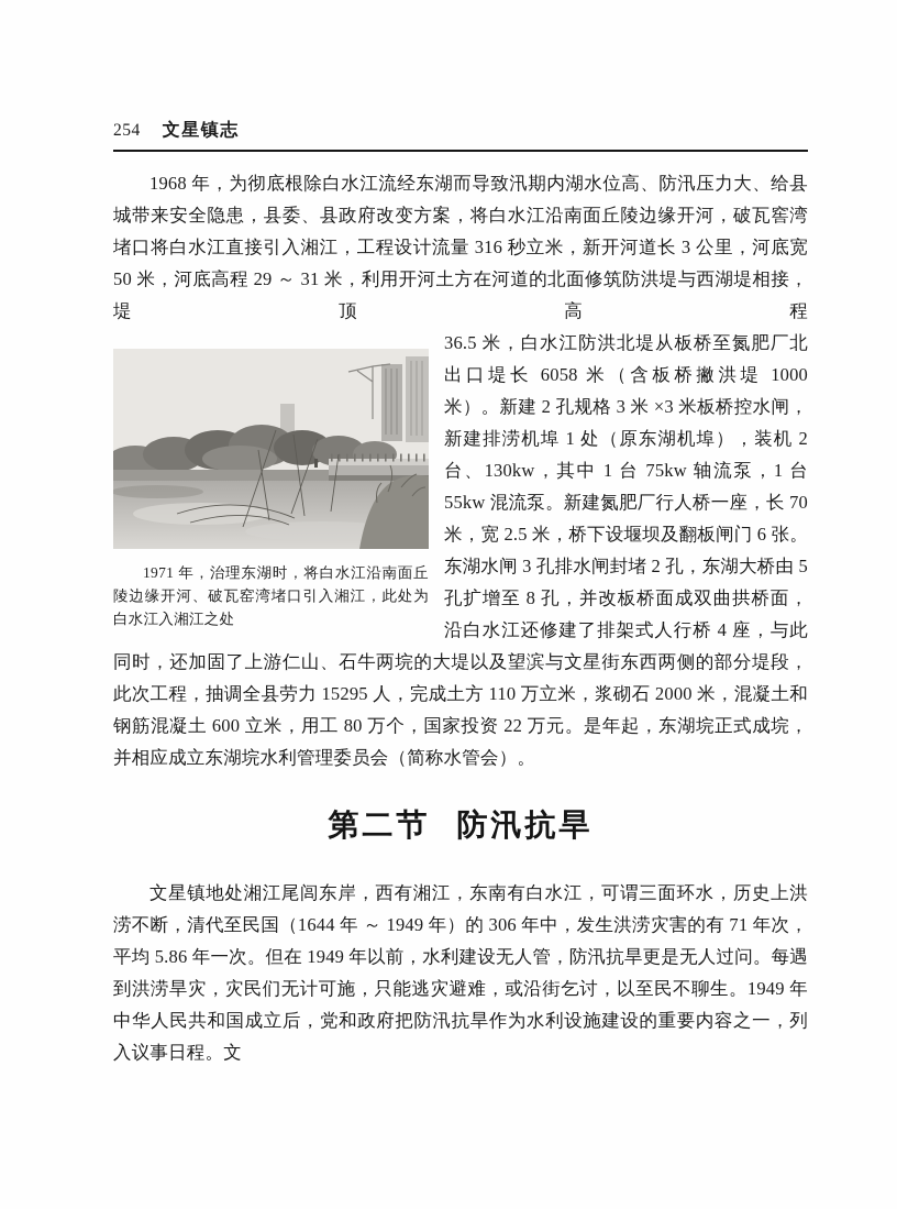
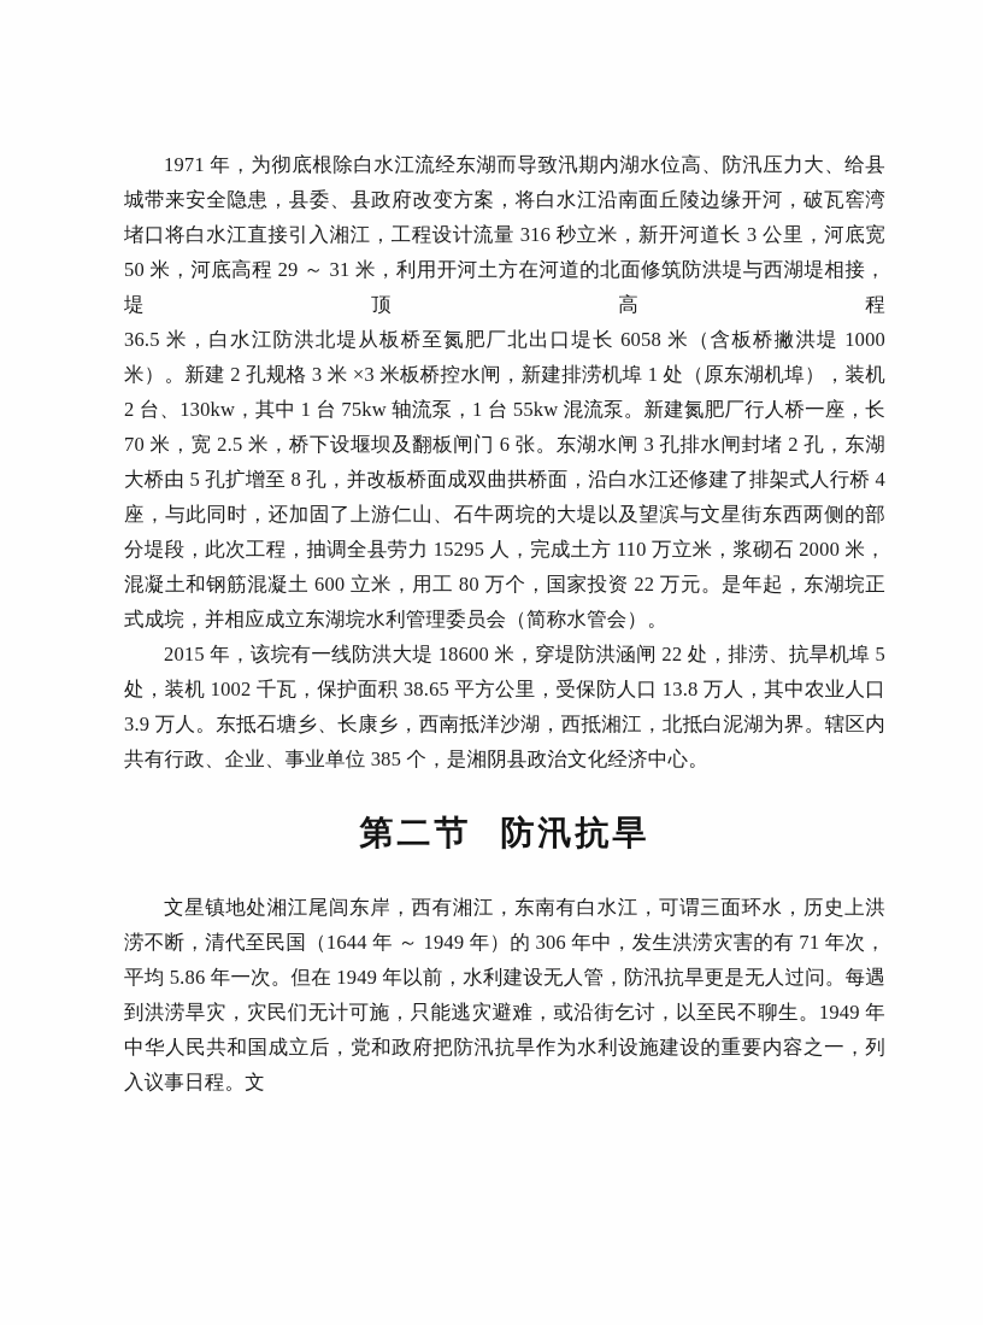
- 254
- 文星镇志
- 1968 年，为彻底根除白水江流经东湖而导致汛期内湖水位高、防汛压力大、给县城带来安全隐患，县委、县政府改变方案，将白水江沿南面丘陵边缘开河，破瓦窖湾堵口将白水江直接引入湘江，工程设计流量 316 秒立米，新开河道长 3 公里，河底宽 50 米，河底高程 29 ～ 31 米，利用开河土方在河道的北面修筑防洪堤与西湖堤相接，堤顶高程
+ 1971 年，为彻底根除白水江流经东湖而导致汛期内湖水位高、防汛压力大、给县城带来安全隐患，县委、县政府改变方案，将白水江沿南面丘陵边缘开河，破瓦窖湾堵口将白水江直接引入湘江，工程设计流量 316 秒立米，新开河道长 3 公里，河底宽 50 米，河底高程 29 ～ 31 米，利用开河土方在河道的北面修筑防洪堤与西湖堤相接，堤顶高程
- 1971 年，治理东湖时，将白水江沿南面丘陵边缘开河、破瓦窑湾堵口引入湘江，此处为白水江入湘江之处
  36.5 米，白水江防洪北堤从板桥至氮肥厂北出口堤长 6058 米（含板桥撇洪堤 1000 米）。新建 2 孔规格 3 米 ×3 米板桥控水闸，新建排涝机埠 1 处（原东湖机埠），装机 2 台、130kw，其中 1 台 75kw 轴流泵，1 台 55kw 混流泵。新建氮肥厂行人桥一座，长 70 米，宽 2.5 米，桥下设堰坝及翻板闸门 6 张。东湖水闸 3 孔排水闸封堵 2 孔，东湖大桥由 5 孔扩增至 8 孔，并改板桥面成双曲拱桥面，沿白水江还修建了排架式人行桥 4 座，与此同时，还加固了上游仁山、石牛两垸的大堤以及望滨与文星街东西两侧的部分堤段，此次工程，抽调全县劳力 15295 人，完成土方 110 万立米，浆砌石 2000 米，混凝土和钢筋混凝土 600 立米，用工 80 万个，国家投资 22 万元。是年起，东湖垸正式成垸，并相应成立东湖垸水利管理委员会（简称水管会）。
+ 2015 年，该垸有一线防洪大堤 18600 米，穿堤防洪涵闸 22 处，排涝、抗旱机埠 5 处，装机 1002 千瓦，保护面积 38.65 平方公里，受保防人口 13.8 万人，其中农业人口 3.9 万人。东抵石塘乡、长康乡，西南抵洋沙湖，西抵湘江，北抵白泥湖为界。辖区内共有行政、企业、事业单位 385 个，是湘阴县政治文化经济中心。
  第二节 防汛抗旱
  文星镇地处湘江尾闾东岸，西有湘江，东南有白水江，可谓三面环水，历史上洪涝不断，清代至民国（1644 年 ～ 1949 年）的 306 年中，发生洪涝灾害的有 71 年次，平均 5.86 年一次。但在 1949 年以前，水利建设无人管，防汛抗旱更是无人过问。每遇到洪涝旱灾，灾民们无计可施，只能逃灾避难，或沿街乞讨，以至民不聊生。1949 年中华人民共和国成立后，党和政府把防汛抗旱作为水利设施建设的重要内容之一，列入议事日程。文
